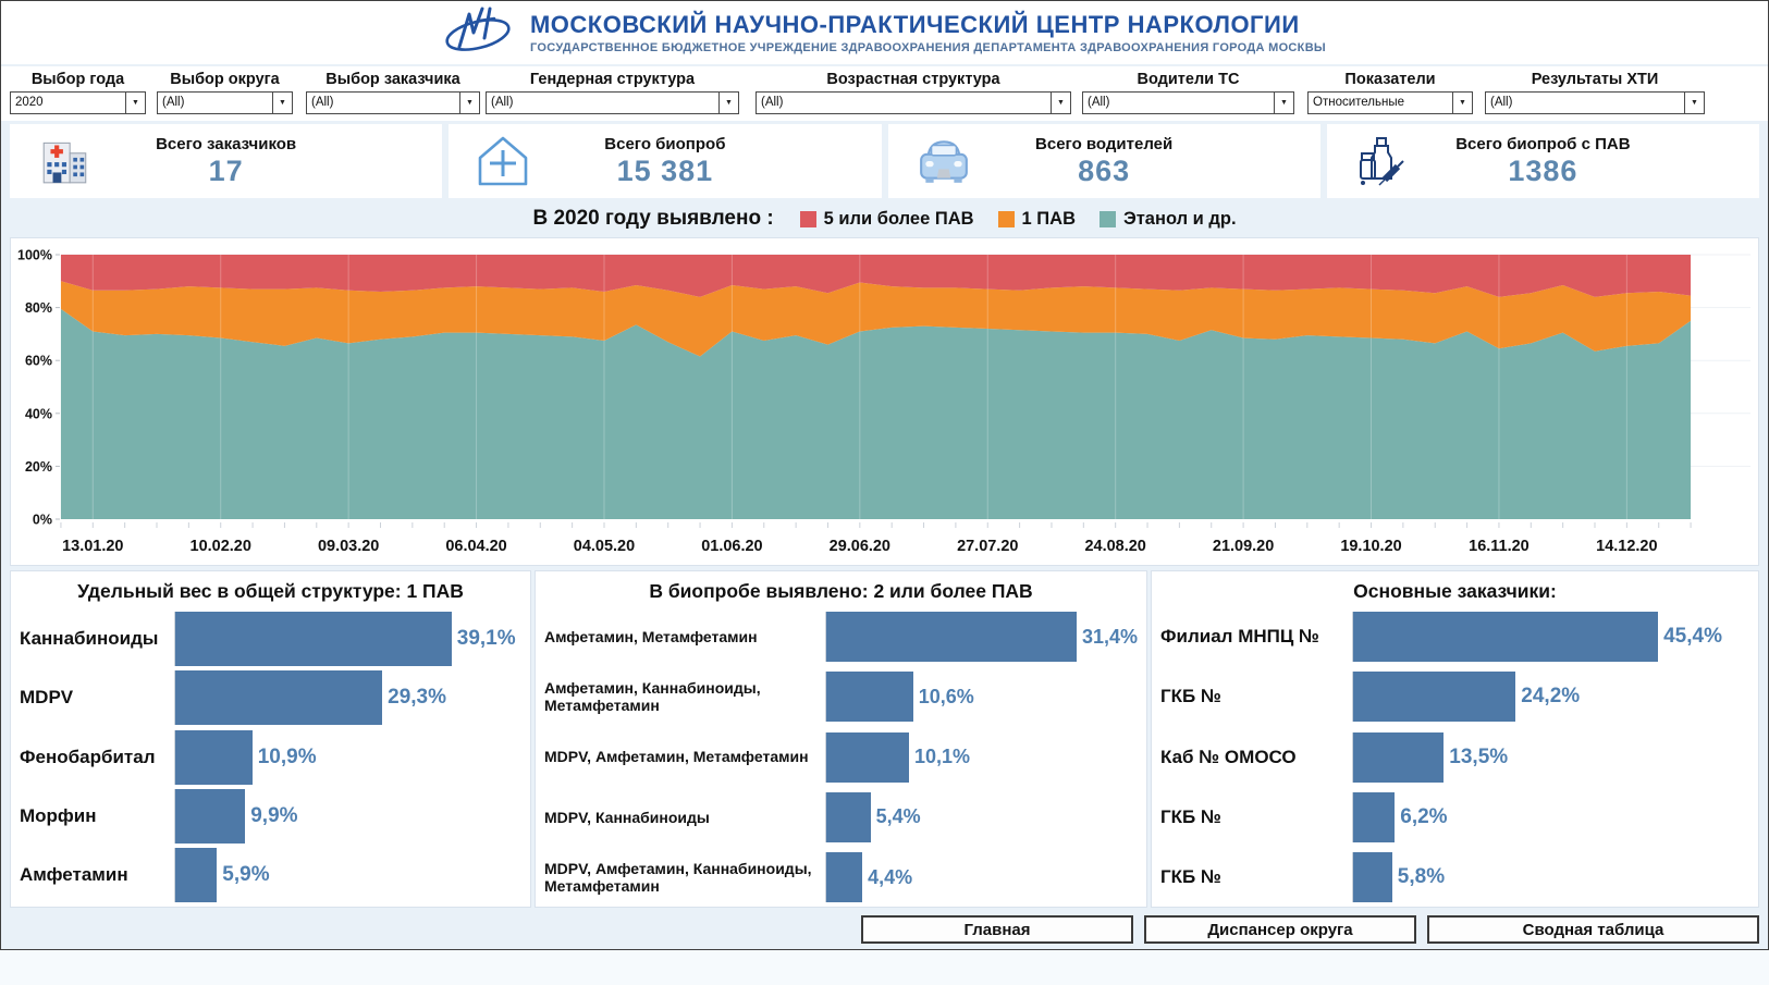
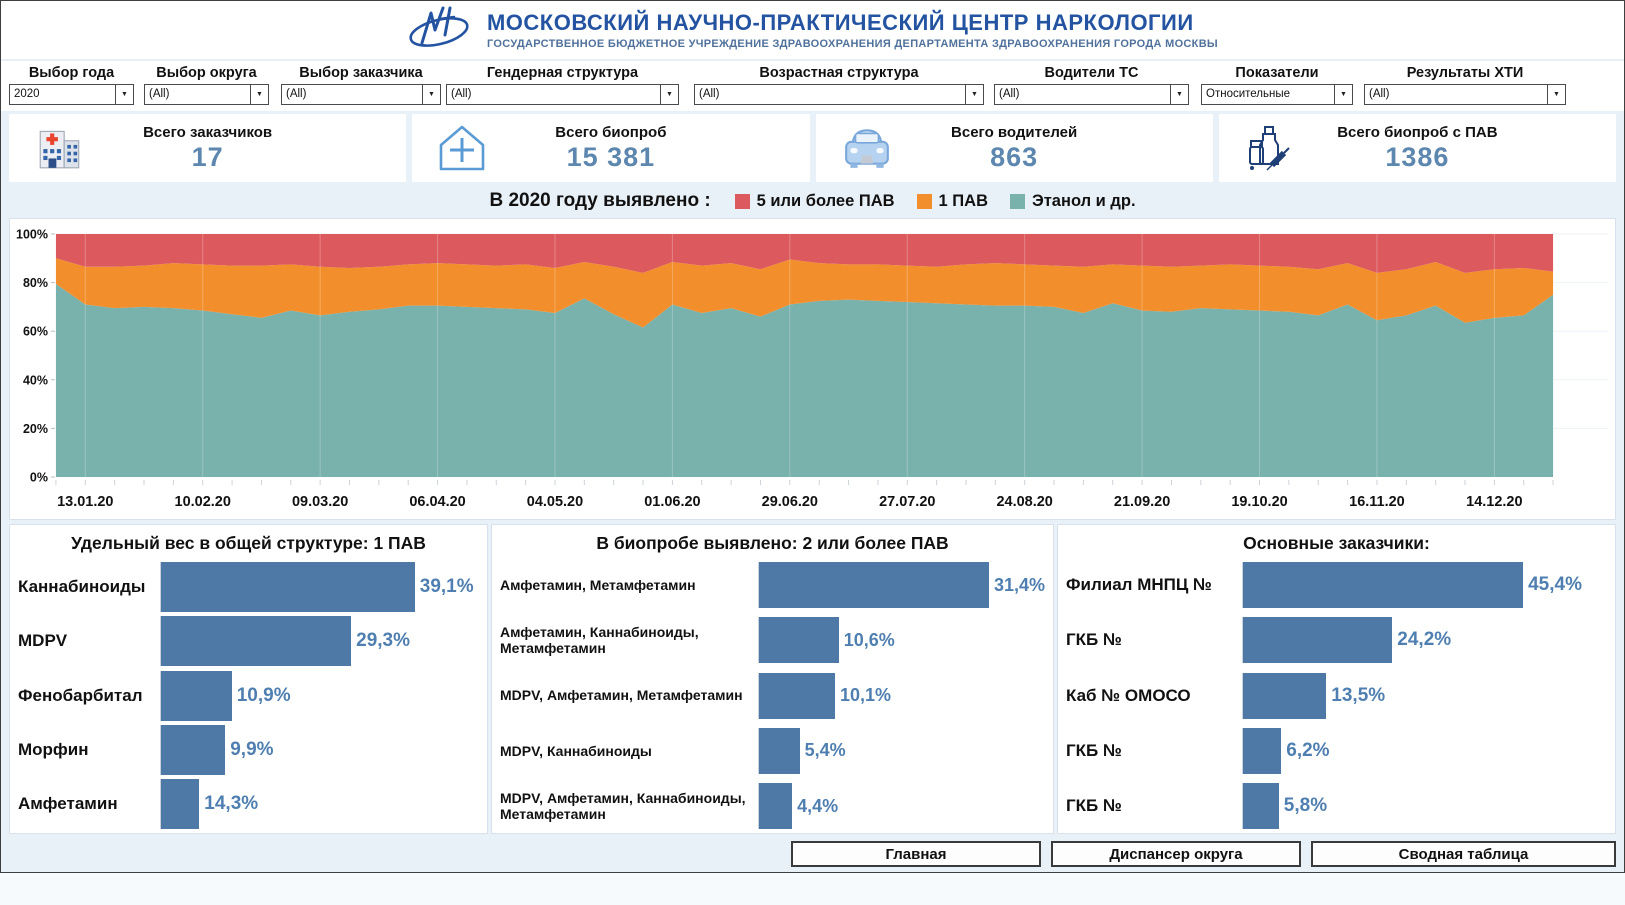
  МОСКОВСКИЙ НАУЧНО-ПРАКТИЧЕСКИЙ ЦЕНТР НАРКОЛОГИИ
  ГОСУДАРСТВЕННОЕ БЮДЖЕТНОЕ УЧРЕЖДЕНИЕ ЗДРАВООХРАНЕНИЯ ДЕПАРТАМЕНТА ЗДРАВООХРАНЕНИЯ ГОРОДА МОСКВЫ
  Выбор года
  2020
  Выбор округа
  (All)
  Выбор заказчика
  (All)
  Гендерная структура
  (All)
  Возрастная структура
  (All)
  Водители ТС
  (All)
  Показатели
  Относительные
  Результаты ХТИ
  (All)
  Всего заказчиков
  17
  Всего биопроб
  15 381
  Всего водителей
  863
  Всего биопроб с ПАВ
  1386
  В 2020 году выявлено :
  5 или более ПАВ
  1 ПАВ
  Этанол и др.
  0%
  20%
  40%
  60%
  80%
  100%
  13.01.20
  10.02.20
  09.03.20
  06.04.20
  04.05.20
  01.06.20
  29.06.20
  27.07.20
  24.08.20
  21.09.20
  19.10.20
  16.11.20
  14.12.20
  Удельный вес в общей структуре: 1 ПАВ
  Каннабиноиды
  39,1%
  MDPV
  29,3%
  Фенобарбитал
  10,9%
  Морфин
  9,9%
  Амфетамин
- 5,9%
+ 14,3%
  В биопробе выявлено: 2 или более ПАВ
  Амфетамин, Метамфетамин
  31,4%
  Амфетамин, Каннабиноиды, Метамфетамин
  10,6%
  MDPV, Амфетамин, Метамфетамин
  10,1%
  MDPV, Каннабиноиды
  5,4%
  MDPV, Амфетамин, Каннабиноиды, Метамфетамин
  4,4%
  Основные заказчики:
  Филиал МНПЦ №
  45,4%
  ГКБ №
  24,2%
  Каб № ОМОСО
  13,5%
  ГКБ №
  6,2%
  ГКБ №
  5,8%
  Главная
  Диспансер округа
  Сводная таблица
